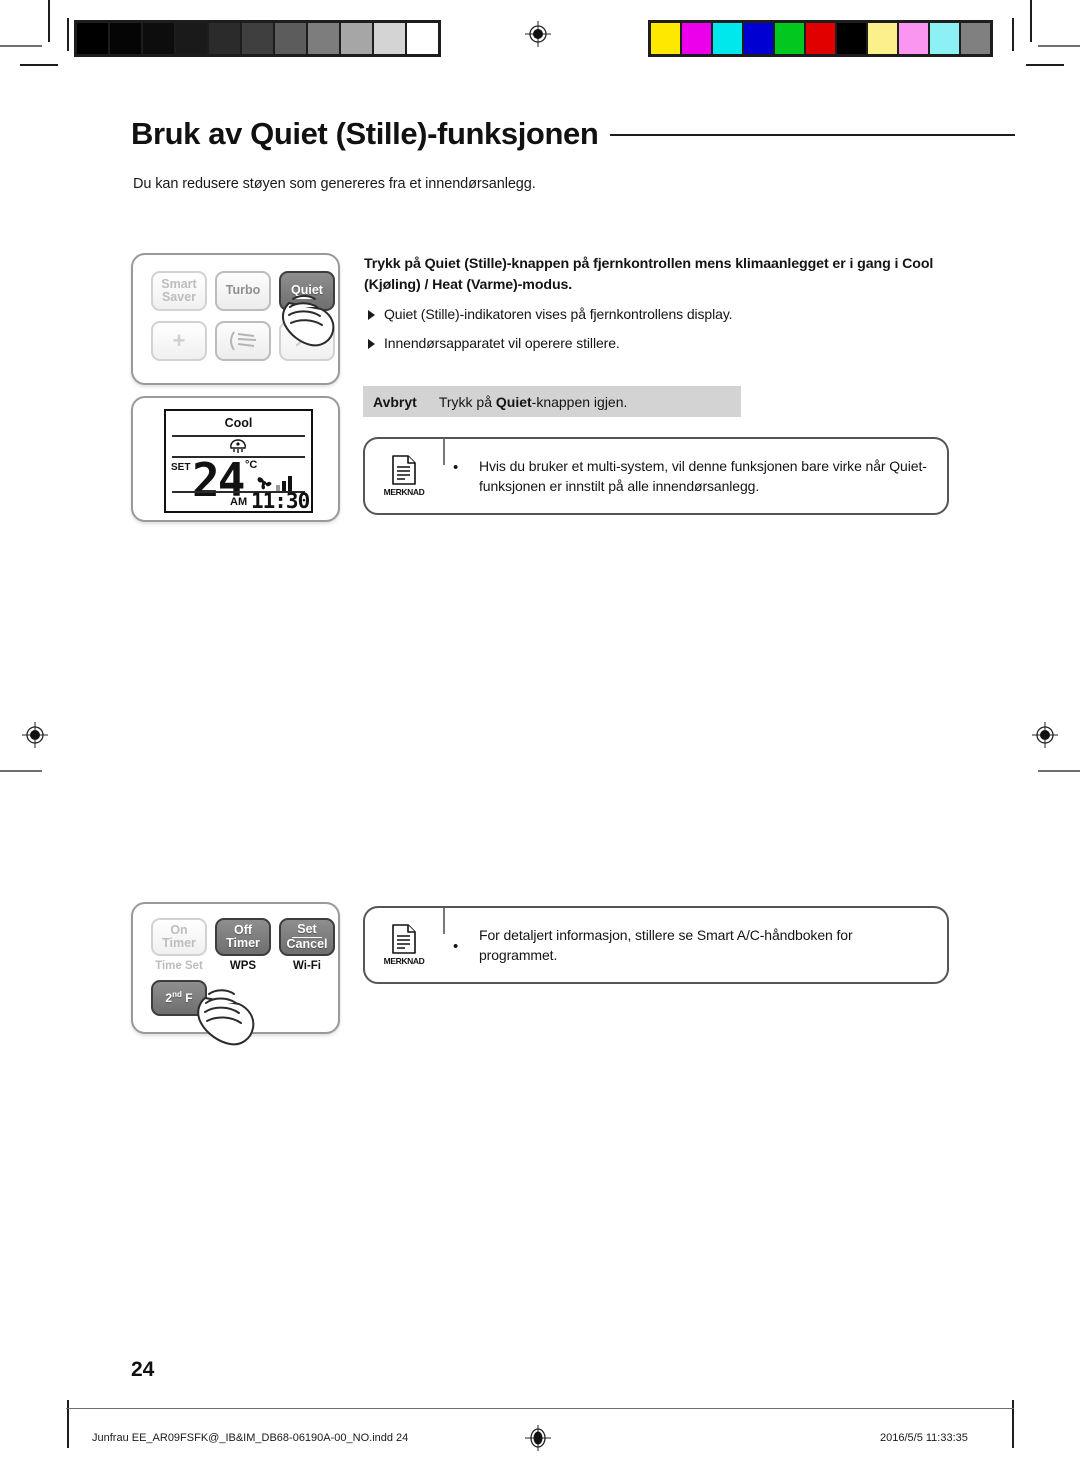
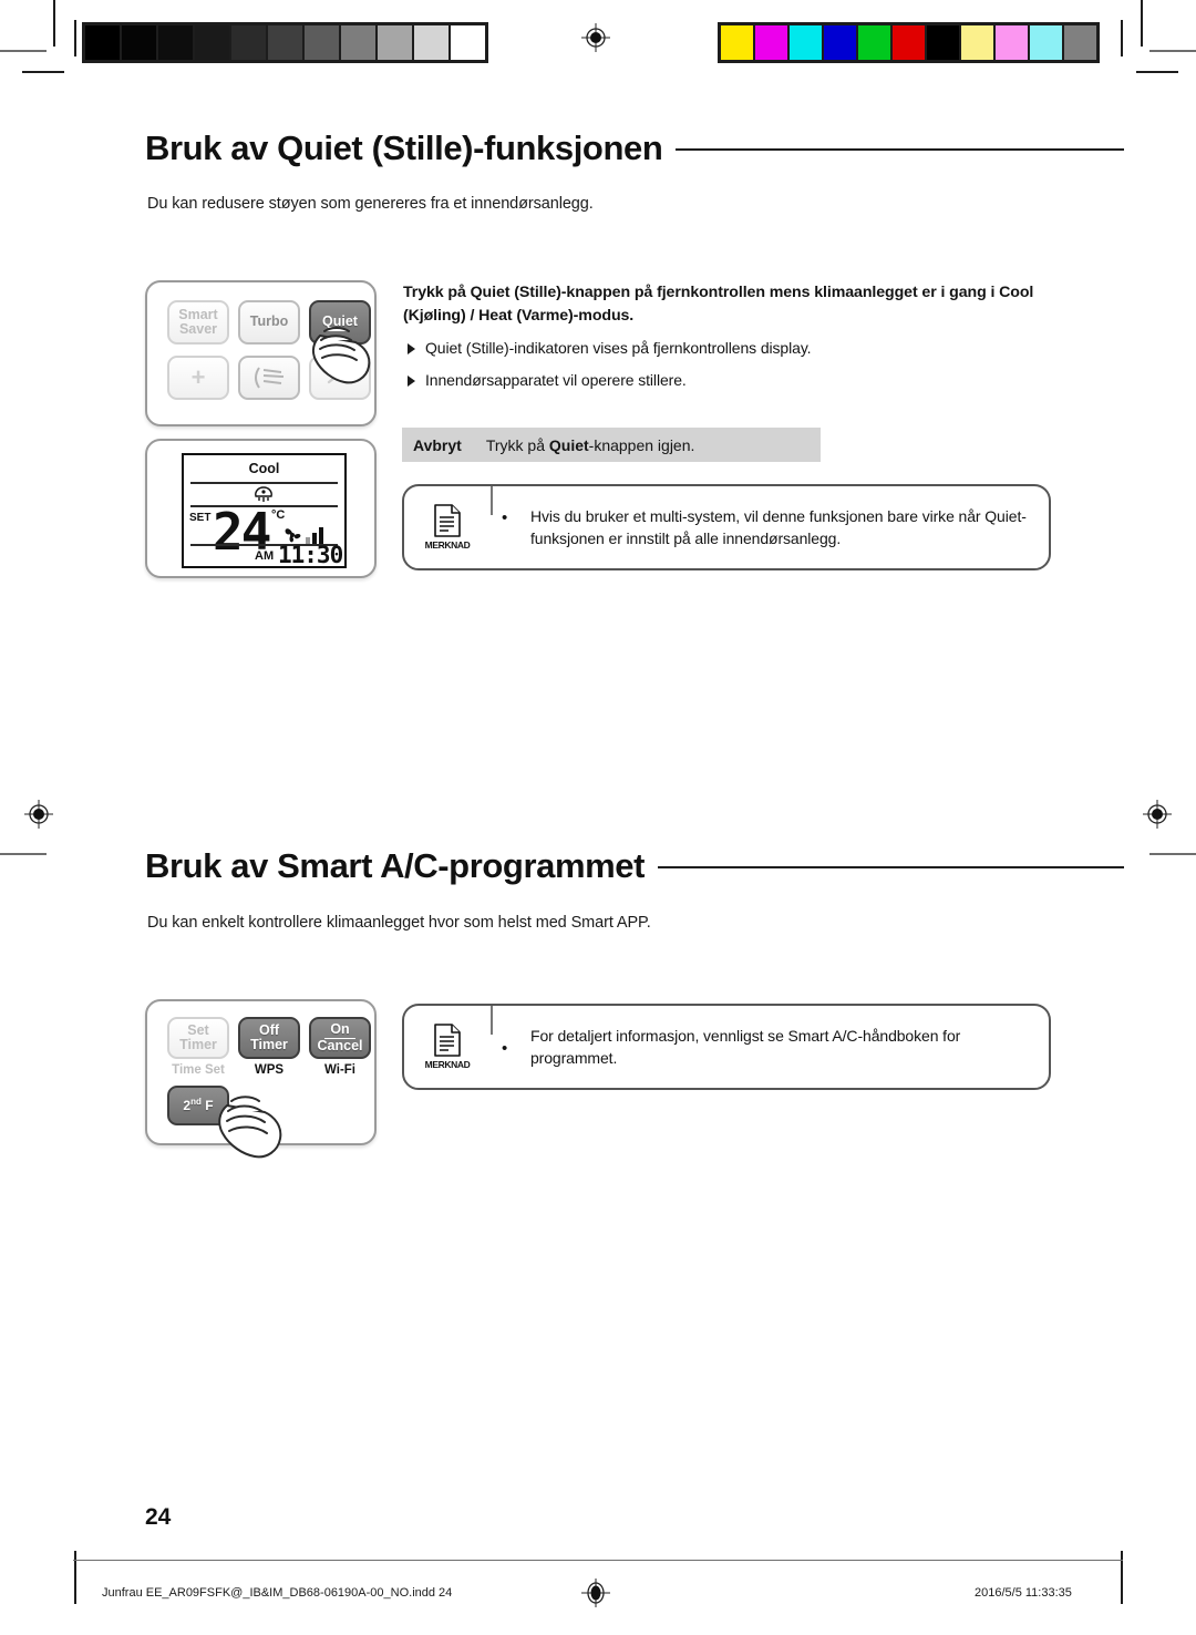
  Bruk av Quiet (Stille)-funksjonen
  Du kan redusere støyen som genereres fra et innendørsanlegg.
  Smart
  Saver
  Turbo
  Quiet
  +
  Cool
  SET
  24
  °C
  AM
  11:30
  Trykk på Quiet (Stille)-knappen på fjernkontrollen mens klimaanlegget er i gang i Cool (Kjøling) / Heat (Varme)-modus.
  Quiet (Stille)-indikatoren vises på fjernkontrollens display.
  Innendørsapparatet vil operere stillere.
  Avbryt
  Trykk på Quiet-knappen igjen.
  MERKNAD
  •
  Hvis du bruker et multi-system, vil denne funksjonen bare virke når Quiet-funksjonen er innstilt på alle innendørsanlegg.
+ Bruk av Smart A/C-programmet
+ Du kan enkelt kontrollere klimaanlegget hvor som helst med Smart APP.
- On
+ Set
  Timer
  Off
  Timer
- Set
+ On
  Cancel
  Time Set
  WPS
  Wi-Fi
  2nd F
  MERKNAD
  •
- For detaljert informasjon, stillere se Smart A/C-håndboken for programmet.
+ For detaljert informasjon, vennligst se Smart A/C-håndboken for programmet.
  24
  Junfrau EE_AR09FSFK@_IB&IM_DB68-06190A-00_NO.indd 24
  2016/5/5 11:33:35
